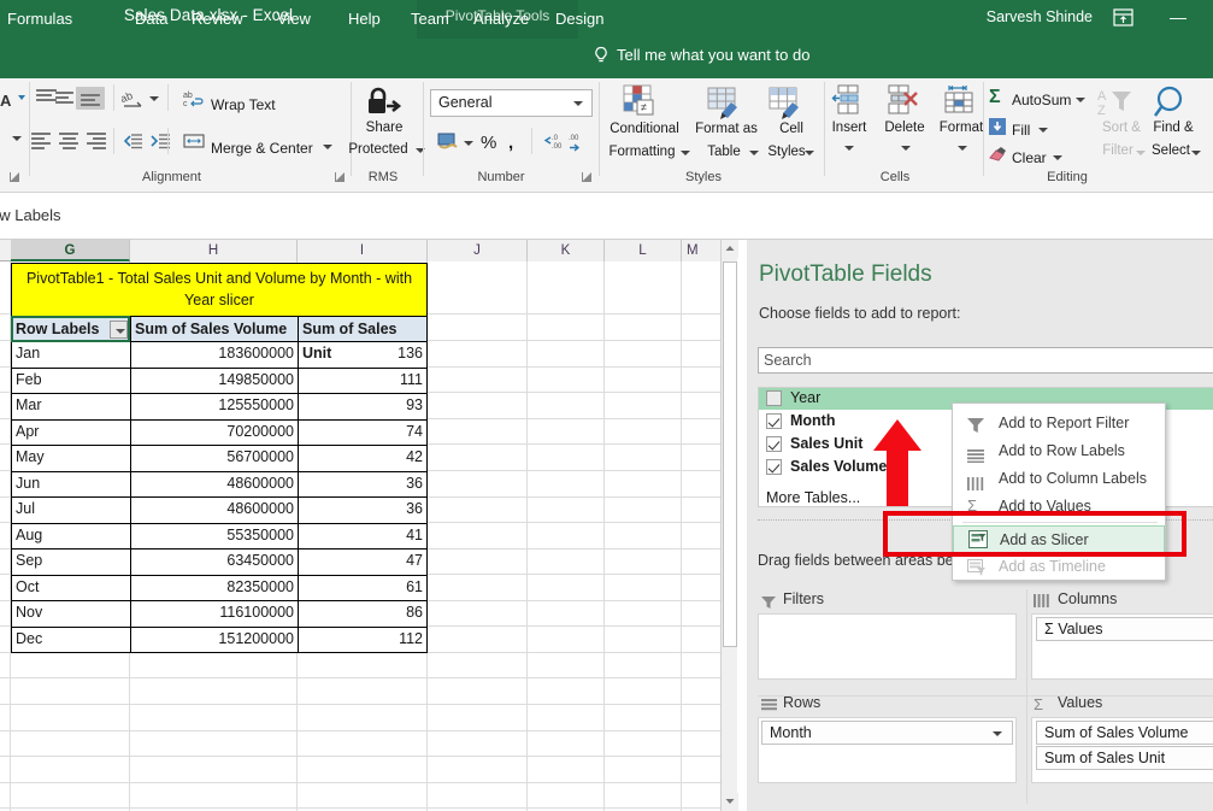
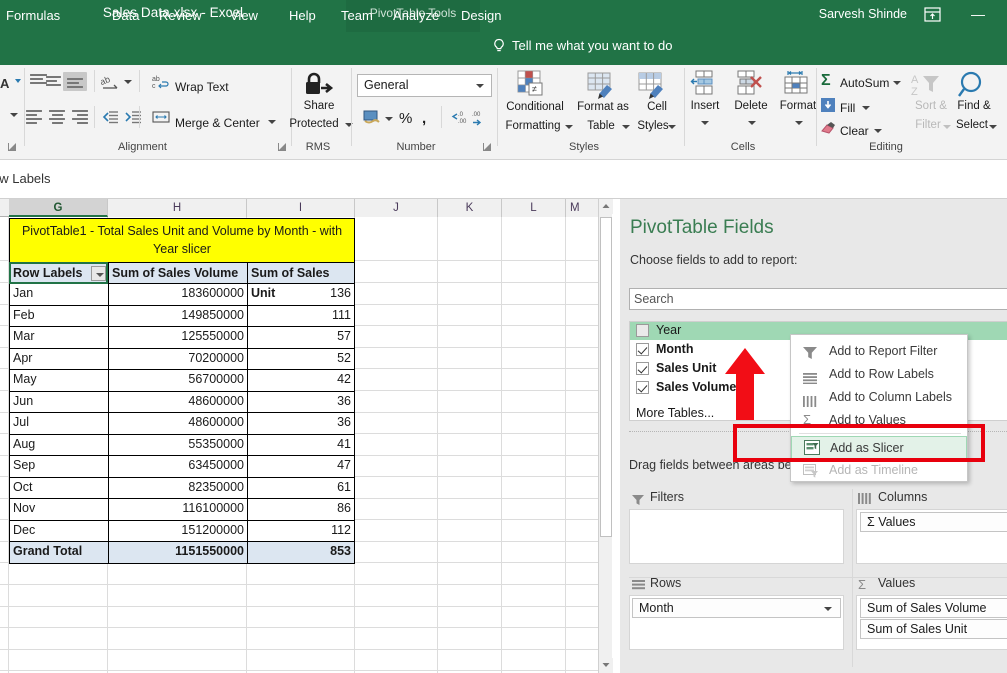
  Sales Data.xlsx - Excel
  PivotTable Tools
  Sarvesh Shinde
  —
  Formulas
  Data
  Review
  View
  Help
  Team
  Analyze
  Design
  Tell me what you want to do
  A
  Wrap Text
  Merge & Center
  Alignment
  Share
  Protected
  RMS
  General
  %
  ,
  Number
  ≠
  Conditional
  Formatting
  Format as
  Table
  Cell
  Styles
  Styles
  Insert
  Delete
  Format
  Cells
  Σ
  AutoSum
  Fill
  Clear
  A
  Z
  Sort &
  Filter
  Find &
  Select
  Editing
  w Labels
  G
  H
  I
  J
  K
  L
  M
  PivotTable1 - Total Sales Unit and Volume by Month - with Year slicer
  Row Labels
  Sum of Sales Volume
  Sum of Sales Unit
  Jan
  183600000
  136
  Feb
  149850000
  111
  Mar
  125550000
- 93
+ 57
  Apr
  70200000
- 74
+ 52
  May
  56700000
  42
  Jun
  48600000
  36
  Jul
  48600000
  36
  Aug
  55350000
  41
  Sep
  63450000
  47
  Oct
  82350000
  61
  Nov
  116100000
  86
  Dec
  151200000
  112
+ Grand Total
+ 1151550000
+ 853
  PivotTable Fields
  Choose fields to add to report:
  Search
  Year
  Month
  Sales Unit
  Sales Volume
  More Tables...
  Drag fields between areas be
  Filters
  Columns
  Σ Values
  Rows
  Month
  Σ
  Values
  Sum of Sales Volume
  Sum of Sales Unit
  Add to Report Filter
  Add to Row Labels
  Add to Column Labels
  Σ
  Add to Values
  Add as Slicer
  Add as Timeline
